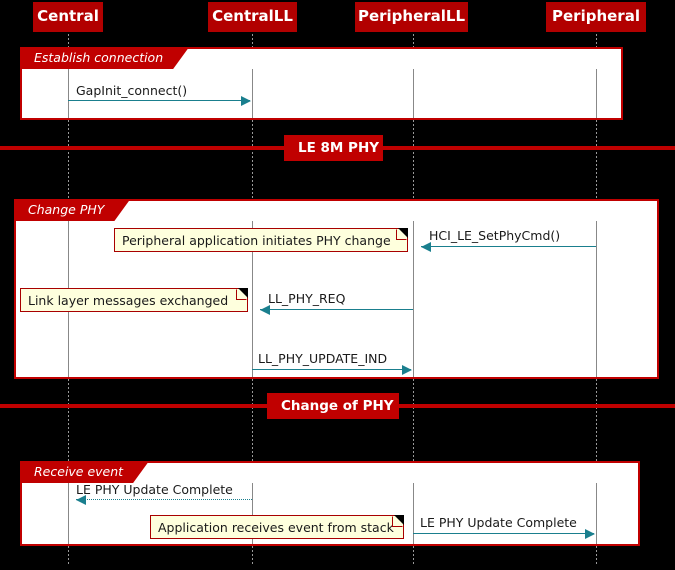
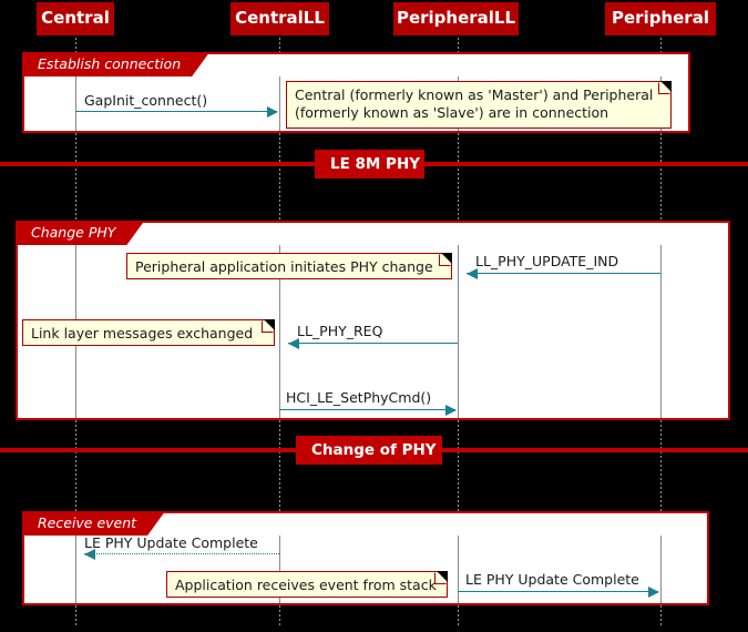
  Establish connection
  Change PHY
  Receive event
  Central
  CentralLL
  PeripheralLL
  Peripheral
  GapInit_connect()
- HCI_LE_SetPhyCmd()
+ LL_PHY_UPDATE_IND
  LL_PHY_REQ
- LL_PHY_UPDATE_IND
+ HCI_LE_SetPhyCmd()
  LE PHY Update Complete
  LE PHY Update Complete
+ Central (formerly known as 'Master') and Peripheral
+ (formerly known as 'Slave') are in connection
  Peripheral application initiates PHY change
  Link layer messages exchanged
  Application receives event from stack
  LE 8M PHY
  Change of PHY
